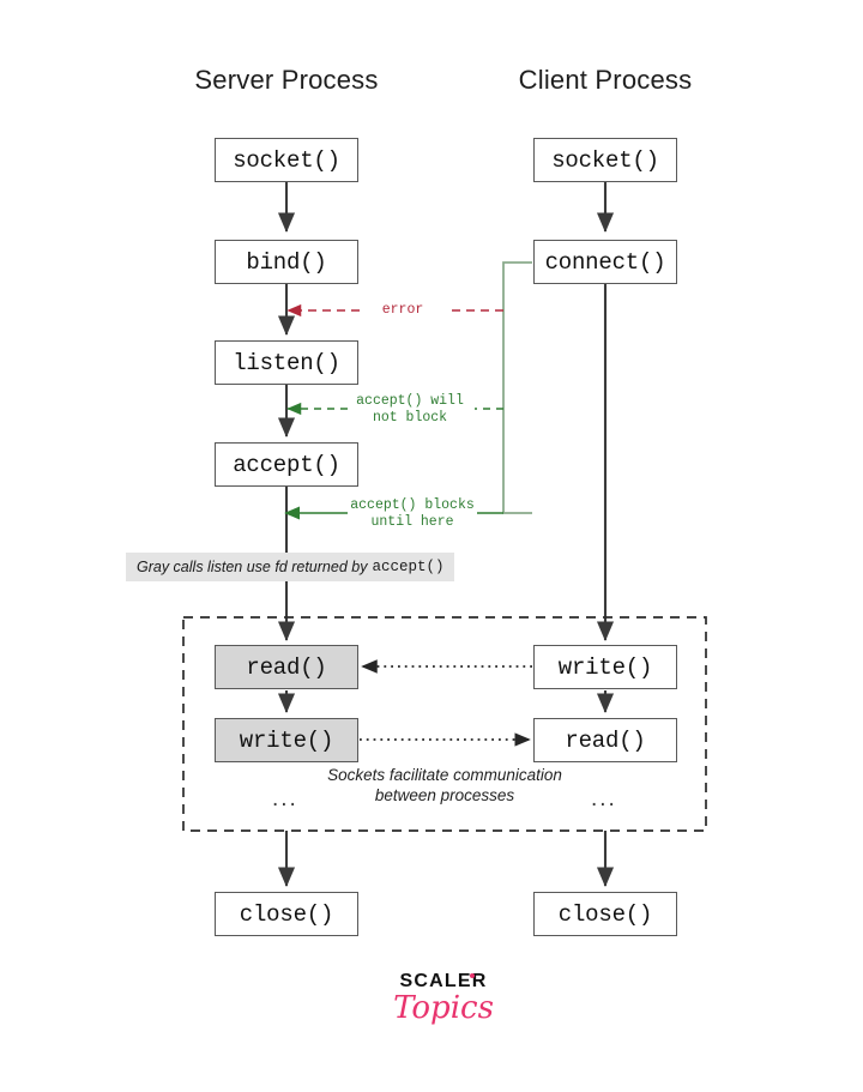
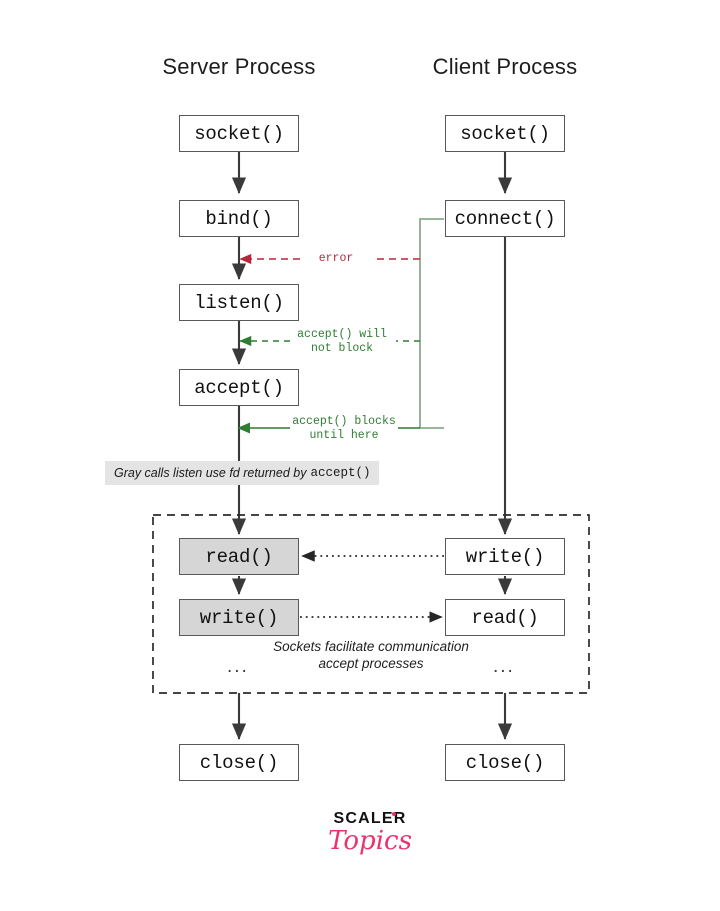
  Server Process
  Client Process
  socket()
  bind()
  listen()
  accept()
  read()
  write()
  close()
  socket()
  connect()
  write()
  read()
  close()
  ...
  ...
  Gray calls listen use fd returned by
  accept()
  error
  accept() will
  not block
  accept() blocks
  until here
- Sockets facilitate communication between processes
+ Sockets facilitate communication accept processes
  SCALER
  Topics
